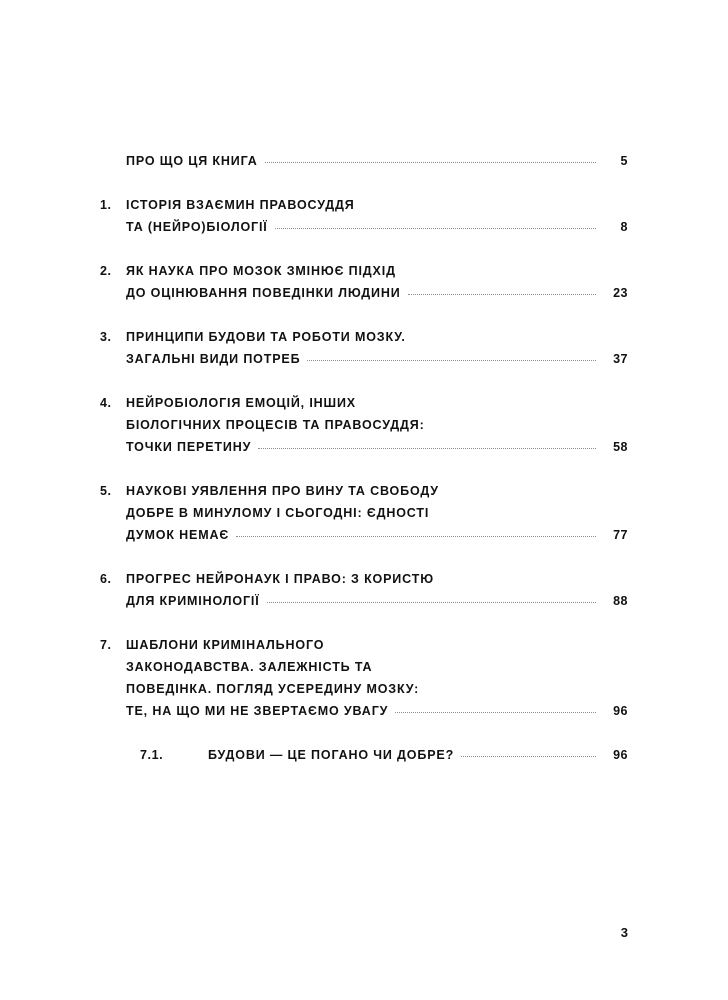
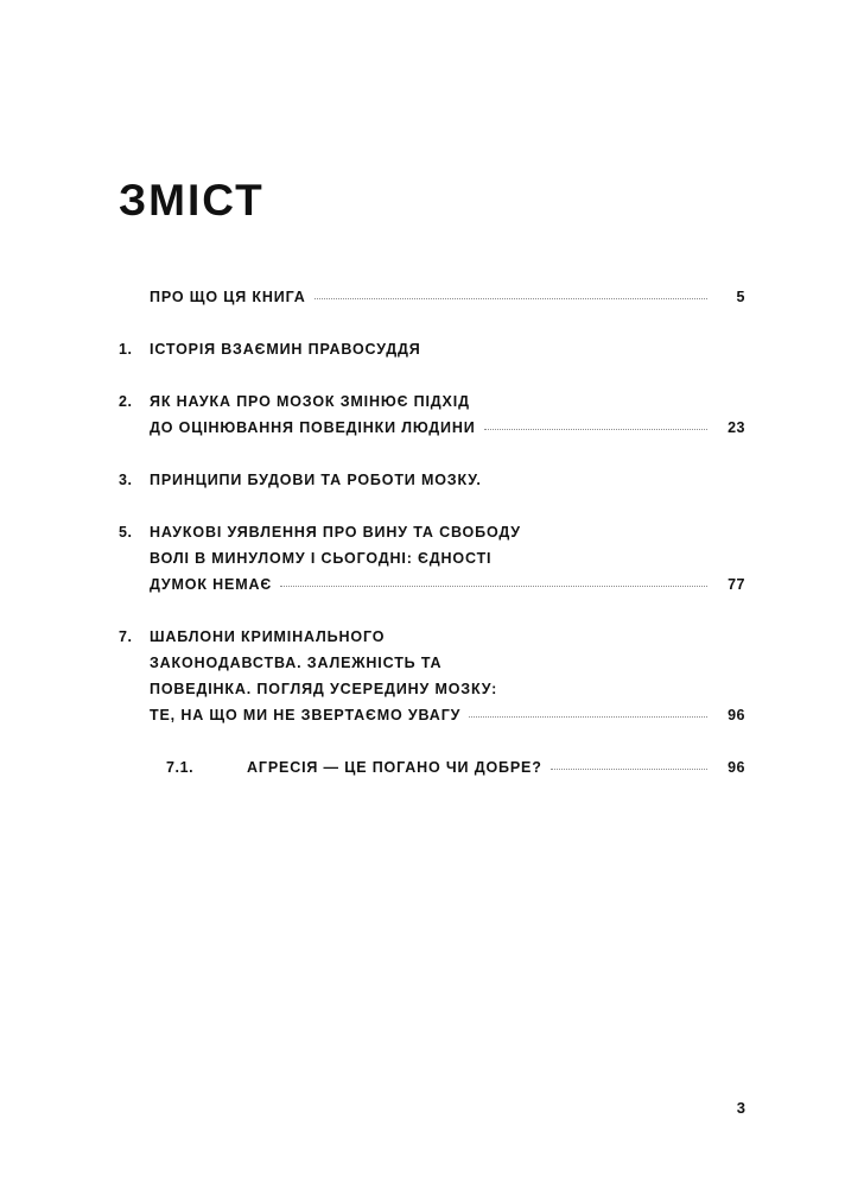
+ ЗМІСТ
  ПРО ЩО ЦЯ КНИГА
  5
  1.
  ІСТОРІЯ ВЗАЄМИН ПРАВОСУДДЯ
- ТА (НЕЙРО)БІОЛОГІЇ
- 8
  2.
  ЯК НАУКА ПРО МОЗОК ЗМІНЮЄ ПІДХІД
  ДО ОЦІНЮВАННЯ ПОВЕДІНКИ ЛЮДИНИ
  23
  3.
  ПРИНЦИПИ БУДОВИ ТА РОБОТИ МОЗКУ.
- ЗАГАЛЬНІ ВИДИ ПОТРЕБ
- 37
- 4.
- НЕЙРОБІОЛОГІЯ ЕМОЦІЙ, ІНШИХ
- БІОЛОГІЧНИХ ПРОЦЕСІВ ТА ПРАВОСУДДЯ:
- ТОЧКИ ПЕРЕТИНУ
- 58
  5.
  НАУКОВІ УЯВЛЕННЯ ПРО ВИНУ ТА СВОБОДУ
- ДОБРЕ В МИНУЛОМУ І СЬОГОДНІ: ЄДНОСТІ
+ ВОЛІ В МИНУЛОМУ І СЬОГОДНІ: ЄДНОСТІ
  ДУМОК НЕМАЄ
  77
- 6.
- ПРОГРЕС НЕЙРОНАУК І ПРАВО: З КОРИСТЮ
- ДЛЯ КРИМІНОЛОГІЇ
- 88
  7.
  ШАБЛОНИ КРИМІНАЛЬНОГО
  ЗАКОНОДАВСТВА. ЗАЛЕЖНІСТЬ ТА
  ПОВЕДІНКА. ПОГЛЯД УСЕРЕДИНУ МОЗКУ:
  ТЕ, НА ЩО МИ НЕ ЗВЕРТАЄМО УВАГУ
  96
  7.1.
- БУДОВИ — ЦЕ ПОГАНО ЧИ ДОБРЕ?
+ АГРЕСІЯ — ЦЕ ПОГАНО ЧИ ДОБРЕ?
  96
  3
